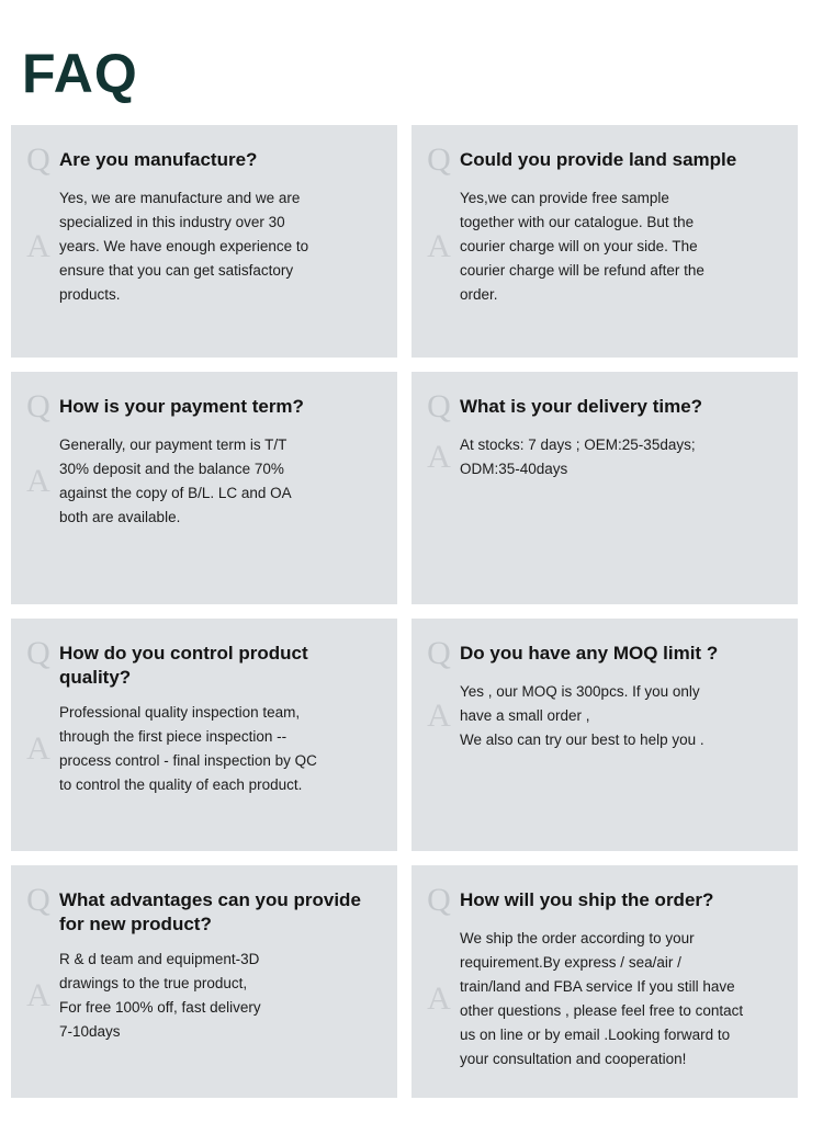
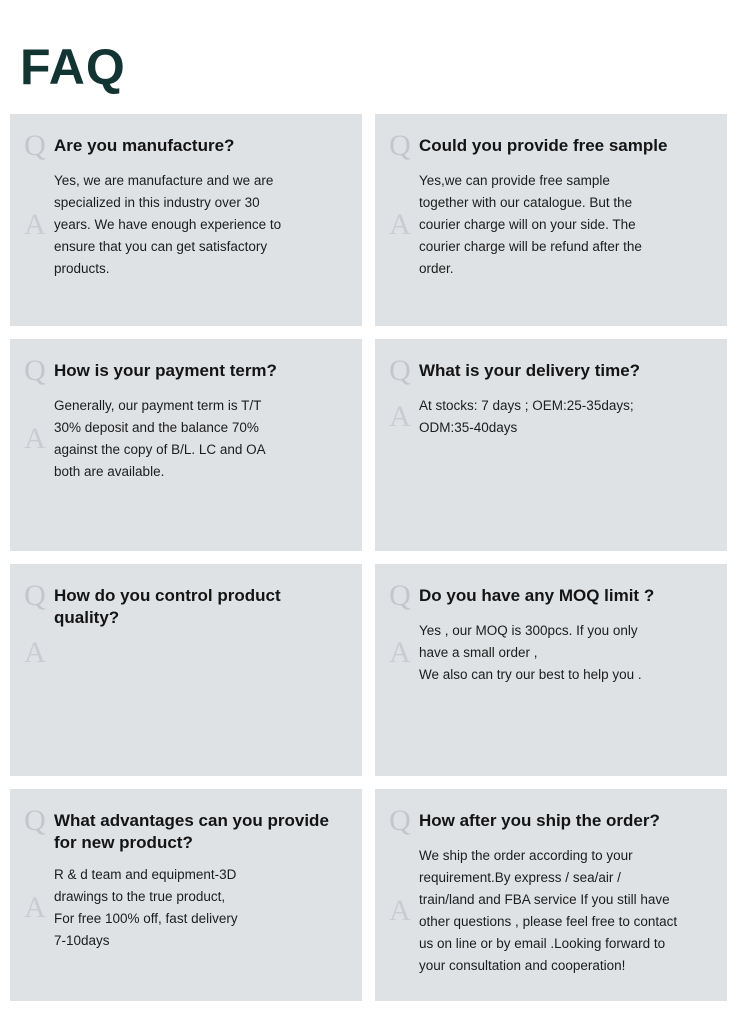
  FAQ
  Q
  Are you manufacture?
  Yes, we are manufacture and we are
  specialized in this industry over 30
  years. We have enough experience to
  ensure that you can get satisfactory
  products.
  Q
- Could you provide land sample
+ Could you provide free sample
  Yes,we can provide free sample
  together with our catalogue. But the
  courier charge will on your side. The
  courier charge will be refund after the
  order.
  Q
  How is your payment term?
  Generally, our payment term is T/T
  30% deposit and the balance 70%
  against the copy of B/L. LC and OA
  both are available.
  Q
  What is your delivery time?
  At stocks: 7 days ; OEM:25-35days;
  ODM:35-40days
  Q
  How do you control product quality?
- Professional quality inspection team,
- through the first piece inspection --
- process control - final inspection by QC
- to control the quality of each product.
  Q
  Do you have any MOQ limit ?
  Yes , our MOQ is 300pcs. If you only
  have a small order ,
  We also can try our best to help you .
  Q
  What advantages can you provide for new product?
  R & d team and equipment-3D
  drawings to the true product,
  For free 100% off, fast delivery
  7-10days
  Q
- How will you ship the order?
+ How after you ship the order?
  We ship the order according to your
  requirement.By express / sea/air /
  train/land and FBA service If you still have
  other questions , please feel free to contact
  us on line or by email .Looking forward to
  your consultation and cooperation!
